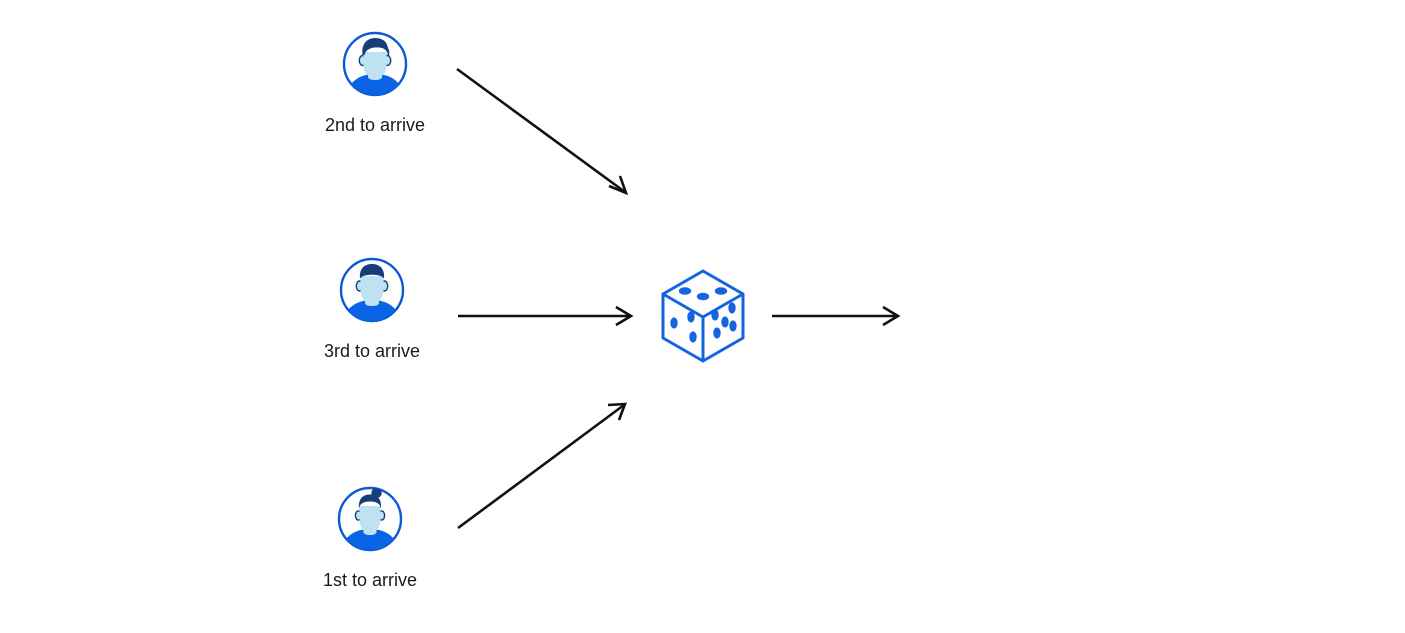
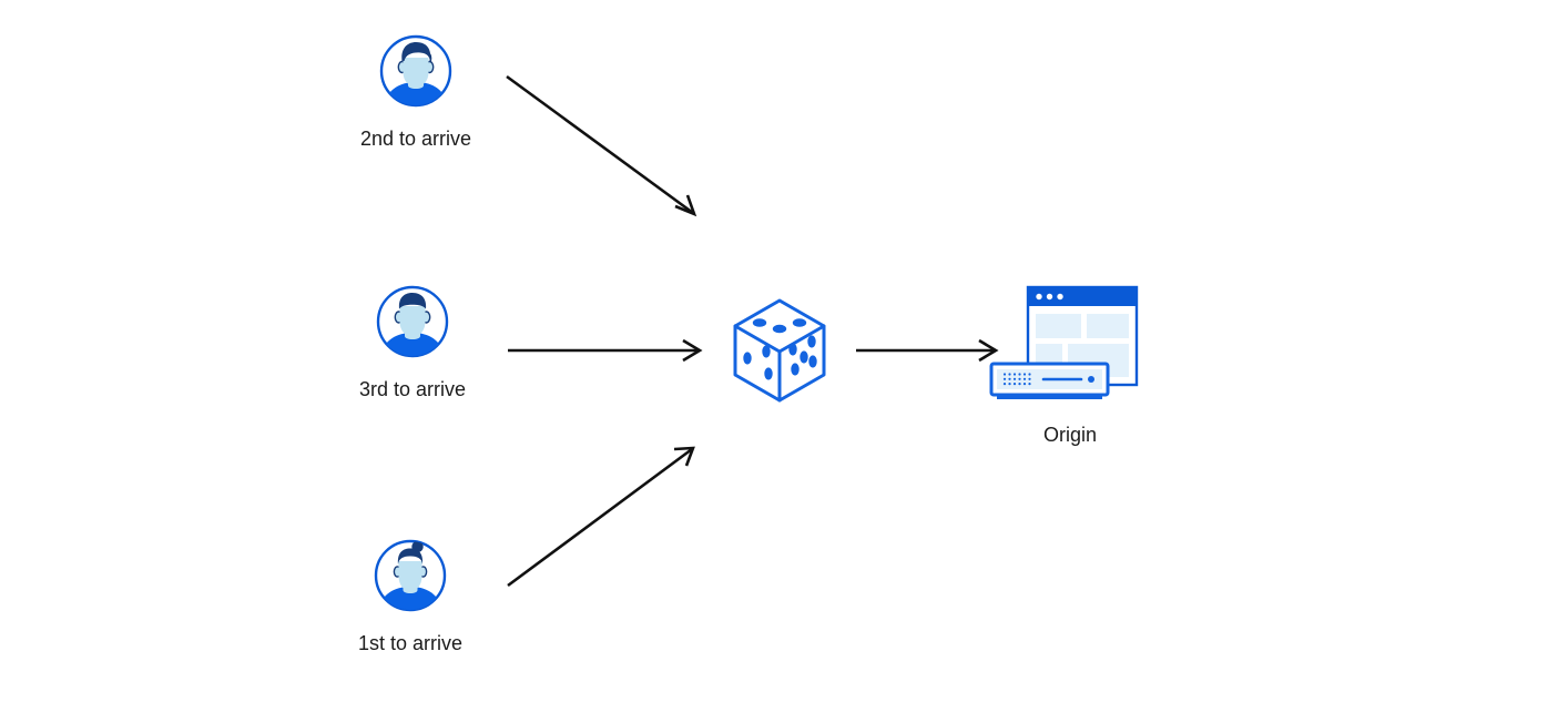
  2nd to arrive
  3rd to arrive
  1st to arrive
+ Origin
